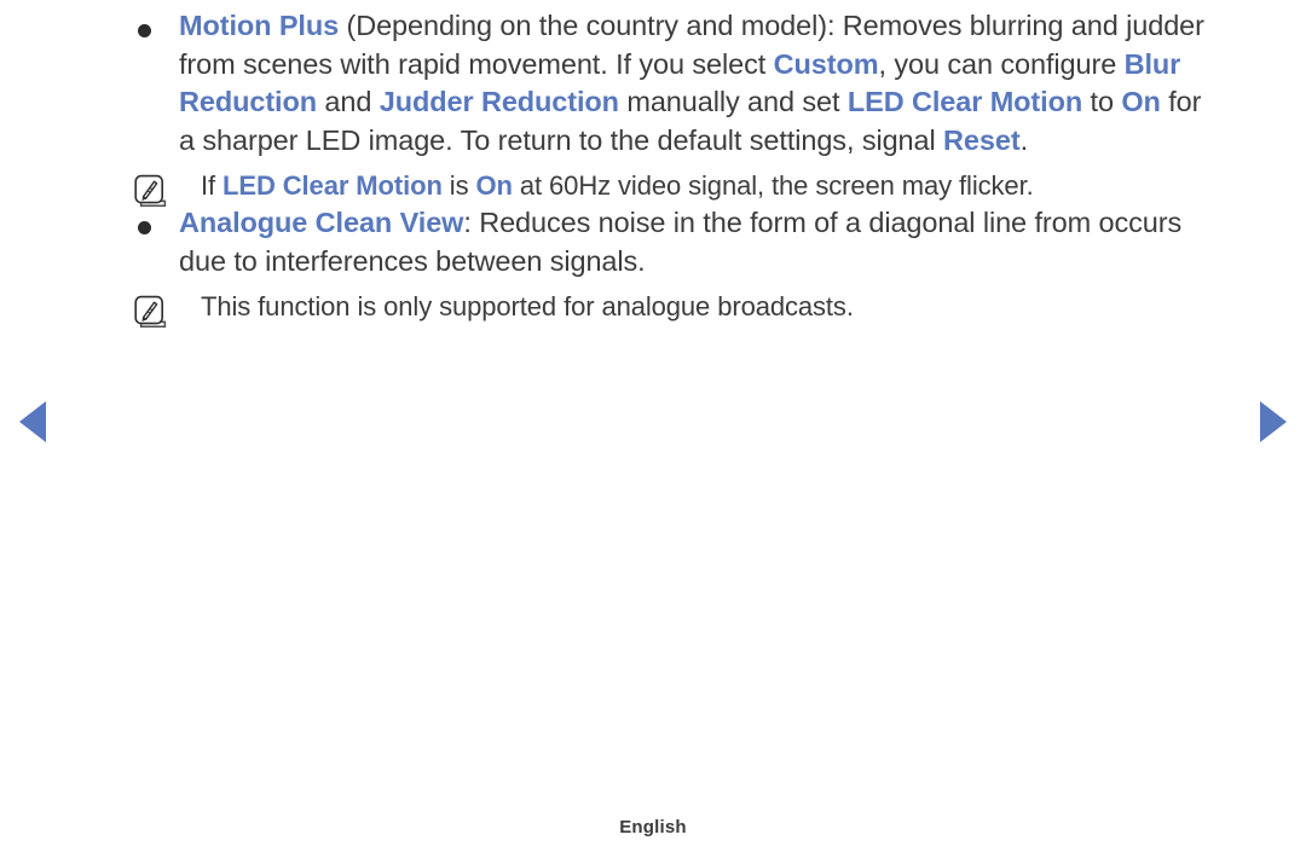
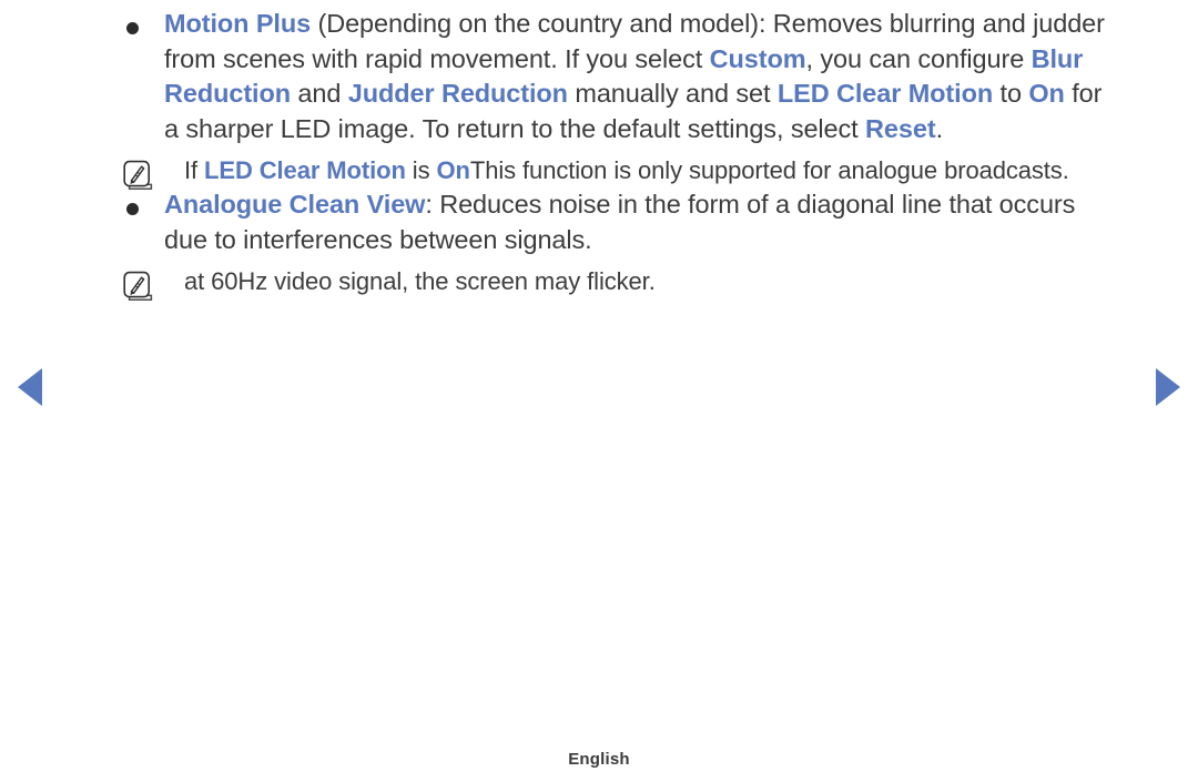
- Motion Plus (Depending on the country and model): Removes blurring and judder from scenes with rapid movement. If you select Custom, you can configure Blur Reduction and Judder Reduction manually and set LED Clear Motion to On for a sharper LED image. To return to the default settings, signal Reset.
+ Motion Plus (Depending on the country and model): Removes blurring and judder from scenes with rapid movement. If you select Custom, you can configure Blur Reduction and Judder Reduction manually and set LED Clear Motion to On for a sharper LED image. To return to the default settings, select Reset.
- If LED Clear Motion is On at 60Hz video signal, the screen may flicker.
+ If LED Clear Motion is OnThis function is only supported for analogue broadcasts.
- Analogue Clean View: Reduces noise in the form of a diagonal line from occurs due to interferences between signals.
+ Analogue Clean View: Reduces noise in the form of a diagonal line that occurs due to interferences between signals.
- This function is only supported for analogue broadcasts.
+ at 60Hz video signal, the screen may flicker.
  English
